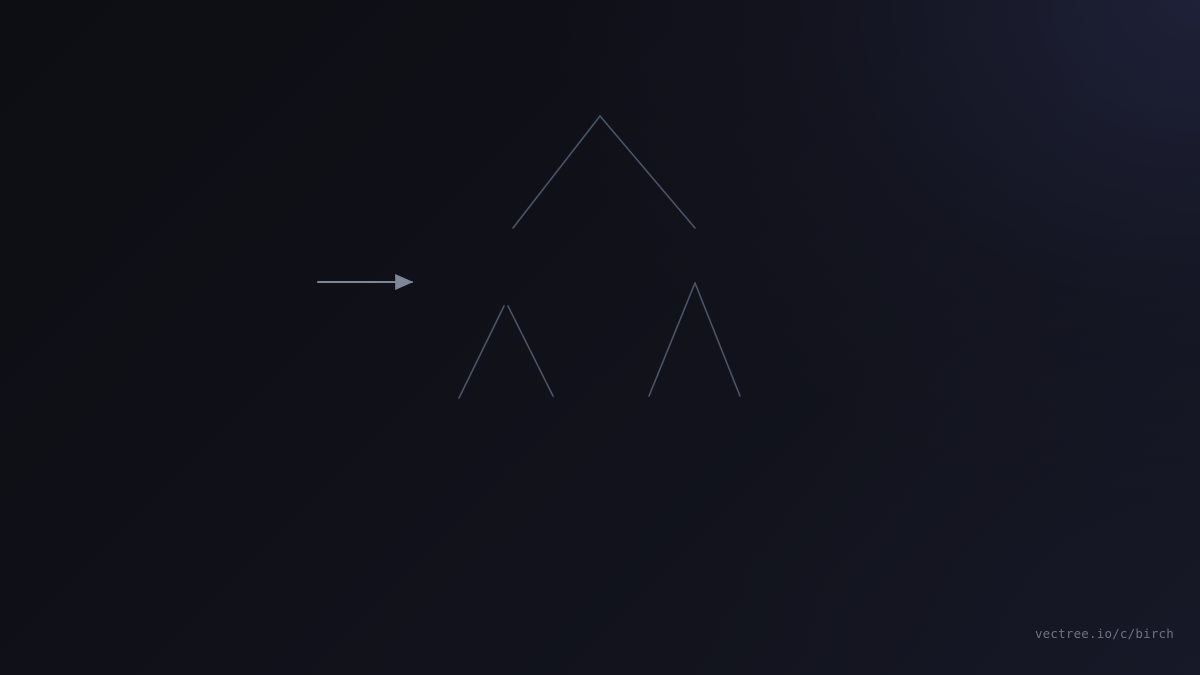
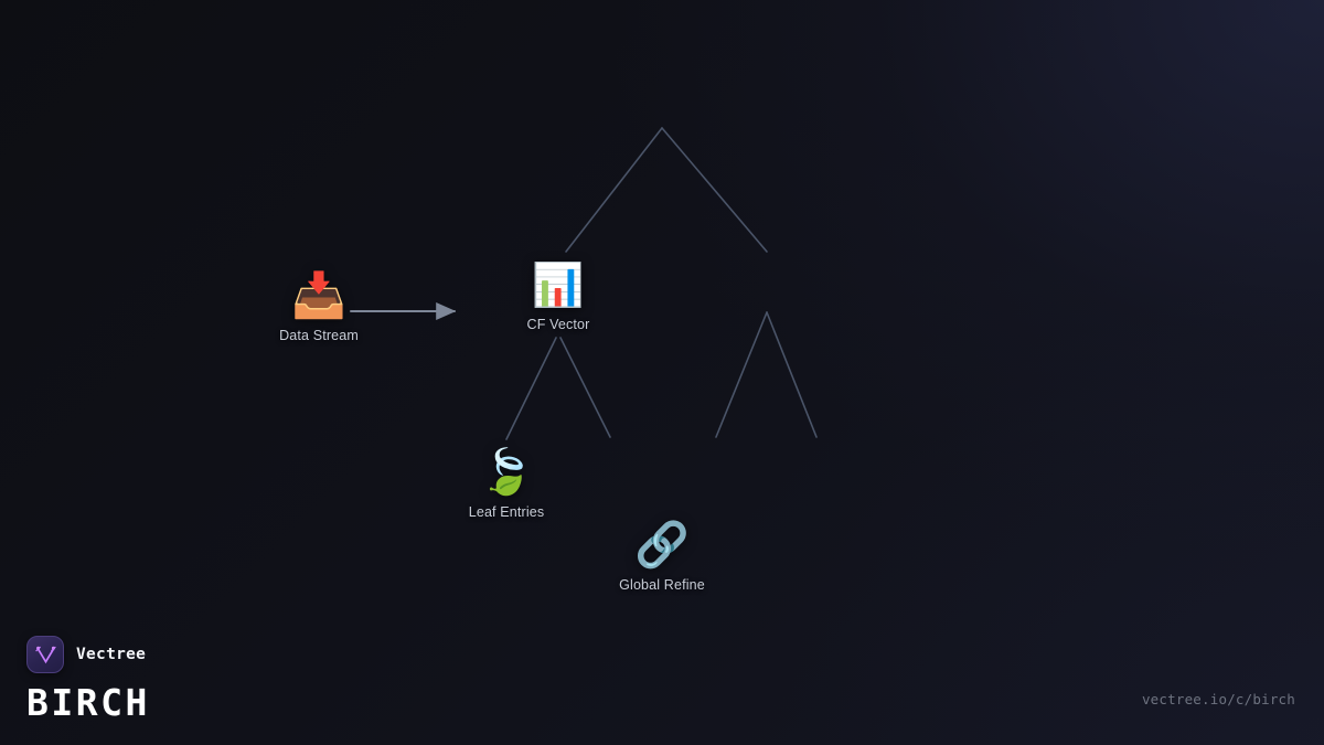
+ 📥
+ Data Stream
+ 📊
+ CF Vector
+ 🍃
+ Leaf Entries
+ 🔗
+ Global Refine
+ Vectree
+ BIRCH
  vectree.io/c/birch
